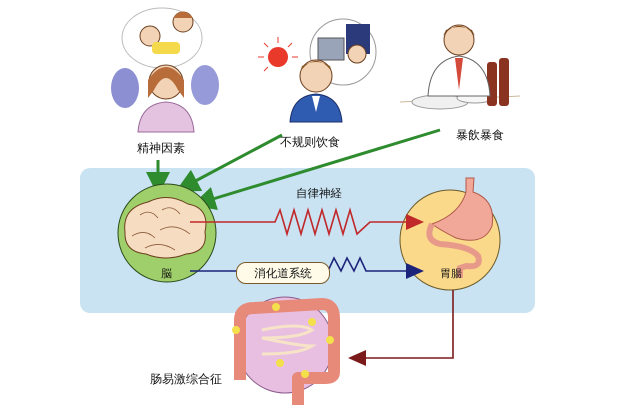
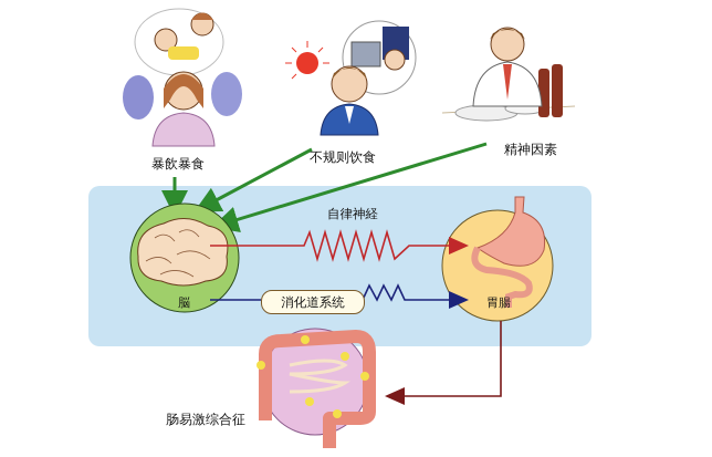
- 精神因素
+ 暴飲暴食
  不规则饮食
- 暴飲暴食
+ 精神因素
  自律神経
  消化道系统
  脳
  胃腸
  肠易激综合征
